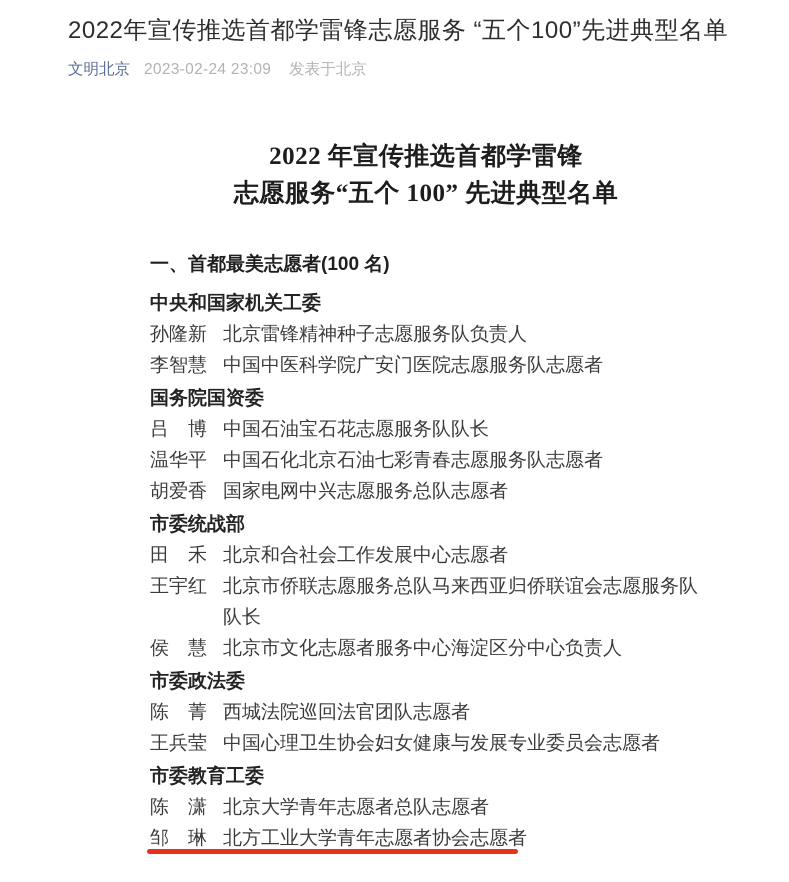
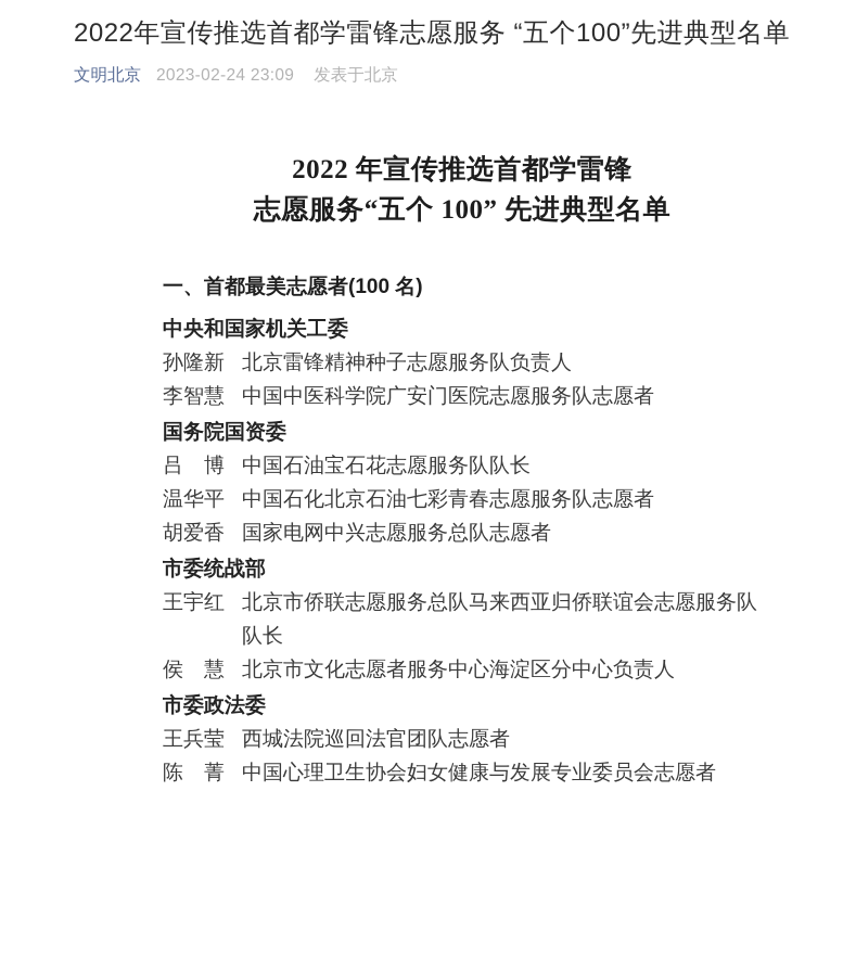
  2022年宣传推选首都学雷锋志愿服务 “五个100”先进典型名单
  文明北京
  2023-02-24 23:09
  发表于北京
  2022 年宣传推选首都学雷锋
  志愿服务“五个 100” 先进典型名单
  一、首都最美志愿者(100 名)
  中央和国家机关工委
  孙隆新
  北京雷锋精神种子志愿服务队负责人
  李智慧
  中国中医科学院广安门医院志愿服务队志愿者
  国务院国资委
  吕 博
  中国石油宝石花志愿服务队队长
  温华平
  中国石化北京石油七彩青春志愿服务队志愿者
  胡爱香
  国家电网中兴志愿服务总队志愿者
  市委统战部
- 田 禾
- 北京和合社会工作发展中心志愿者
  王宇红
  北京市侨联志愿服务总队马来西亚归侨联谊会志愿服务队队长
  侯 慧
  北京市文化志愿者服务中心海淀区分中心负责人
  市委政法委
- 陈 菁
+ 王兵莹
  西城法院巡回法官团队志愿者
- 王兵莹
+ 陈 菁
  中国心理卫生协会妇女健康与发展专业委员会志愿者
- 市委教育工委
- 陈 潇
- 北京大学青年志愿者总队志愿者
- 邹 琳
- 北方工业大学青年志愿者协会志愿者
